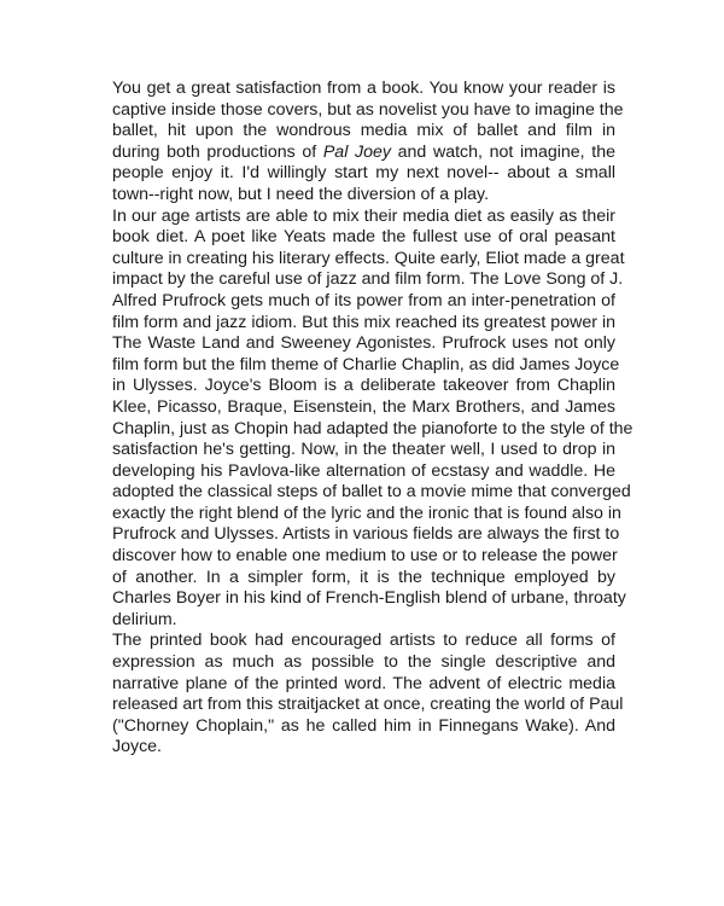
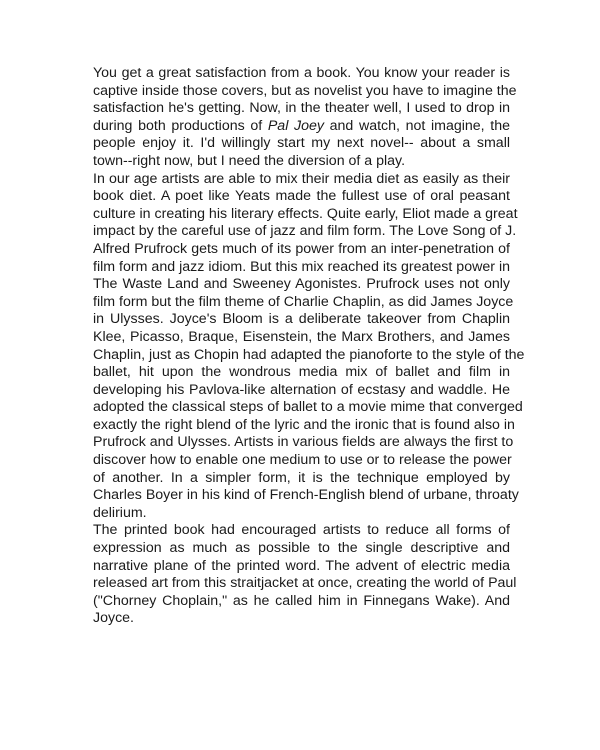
  You get a great satisfaction from a book. You know your reader is
  captive inside those covers, but as novelist you have to imagine the
- ballet, hit upon the wondrous media mix of ballet and film in
+ satisfaction he's getting. Now, in the theater well, I used to drop in
  during both productions of Pal Joey and watch, not imagine, the
  people enjoy it. I'd willingly start my next novel-- about a small
  town--right now, but I need the diversion of a play.
  In our age artists are able to mix their media diet as easily as their
  book diet. A poet like Yeats made the fullest use of oral peasant
  culture in creating his literary effects. Quite early, Eliot made a great
  impact by the careful use of jazz and film form. The Love Song of J.
  Alfred Prufrock gets much of its power from an inter-penetration of
  film form and jazz idiom. But this mix reached its greatest power in
  The Waste Land and Sweeney Agonistes. Prufrock uses not only
  film form but the film theme of Charlie Chaplin, as did James Joyce
  in Ulysses. Joyce's Bloom is a deliberate takeover from Chaplin
  Klee, Picasso, Braque, Eisenstein, the Marx Brothers, and James
  Chaplin, just as Chopin had adapted the pianoforte to the style of the
- satisfaction he's getting. Now, in the theater well, I used to drop in
+ ballet, hit upon the wondrous media mix of ballet and film in
  developing his Pavlova-like alternation of ecstasy and waddle. He
  adopted the classical steps of ballet to a movie mime that converged
  exactly the right blend of the lyric and the ironic that is found also in
  Prufrock and Ulysses. Artists in various fields are always the first to
  discover how to enable one medium to use or to release the power
  of another. In a simpler form, it is the technique employed by
  Charles Boyer in his kind of French-English blend of urbane, throaty
  delirium.
  The printed book had encouraged artists to reduce all forms of
  expression as much as possible to the single descriptive and
  narrative plane of the printed word. The advent of electric media
  released art from this straitjacket at once, creating the world of Paul
  ("Chorney Choplain," as he called him in Finnegans Wake). And
  Joyce.
